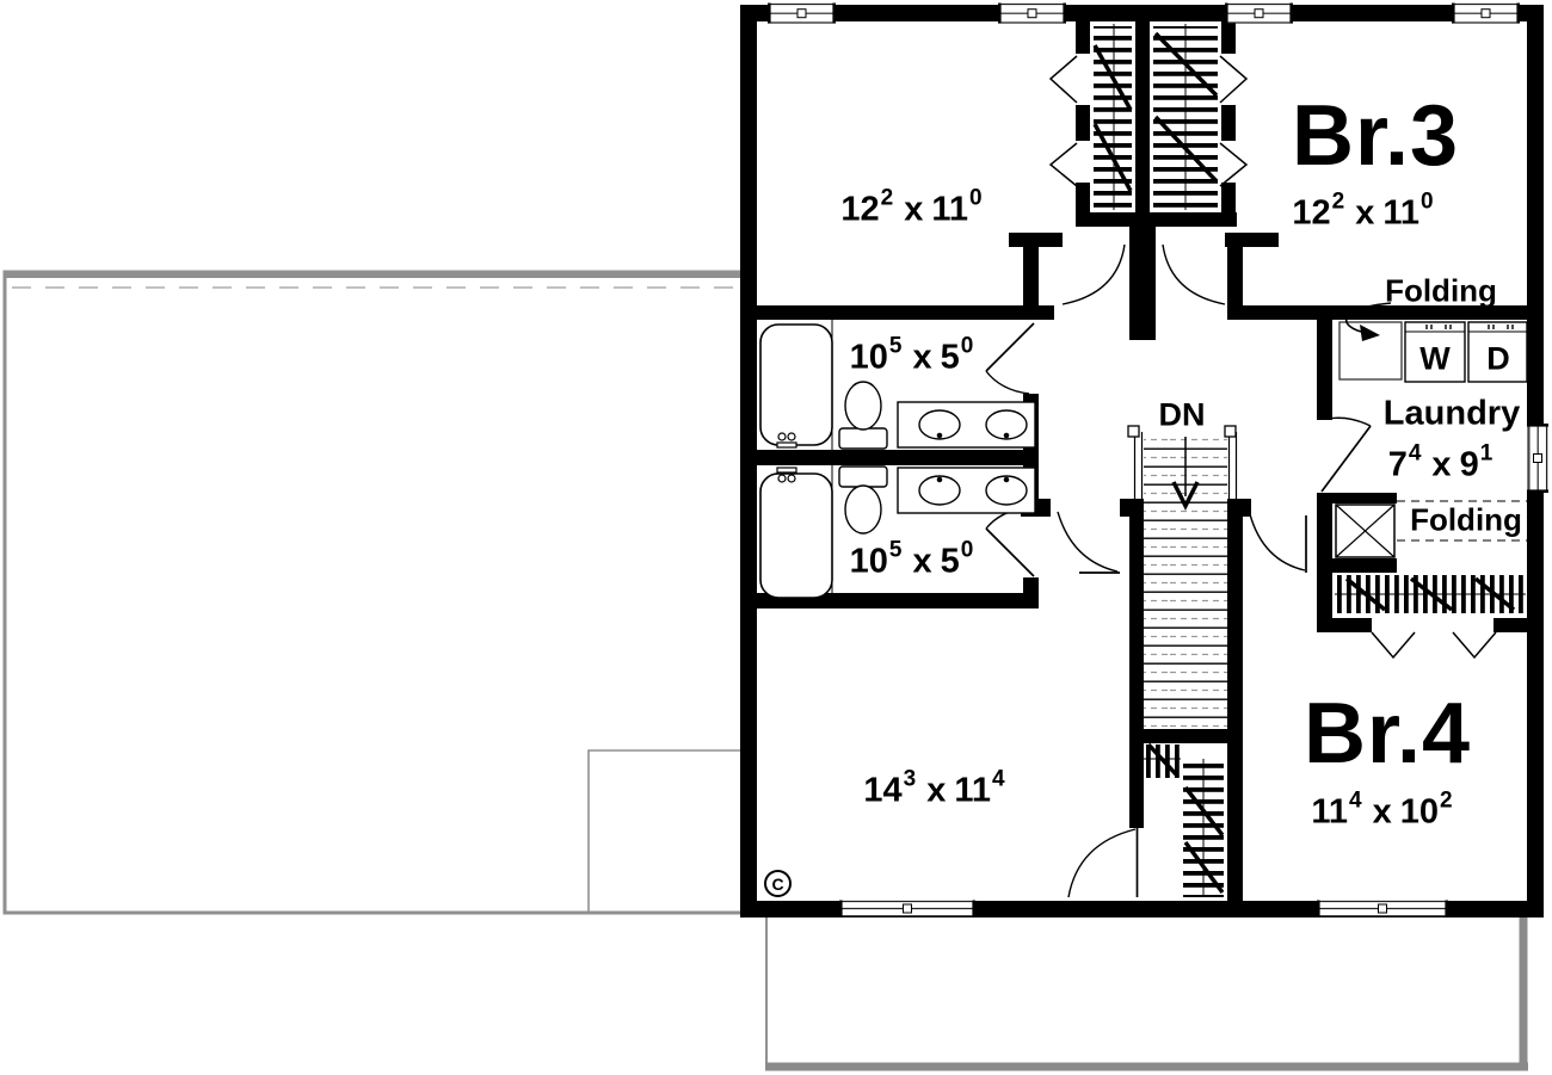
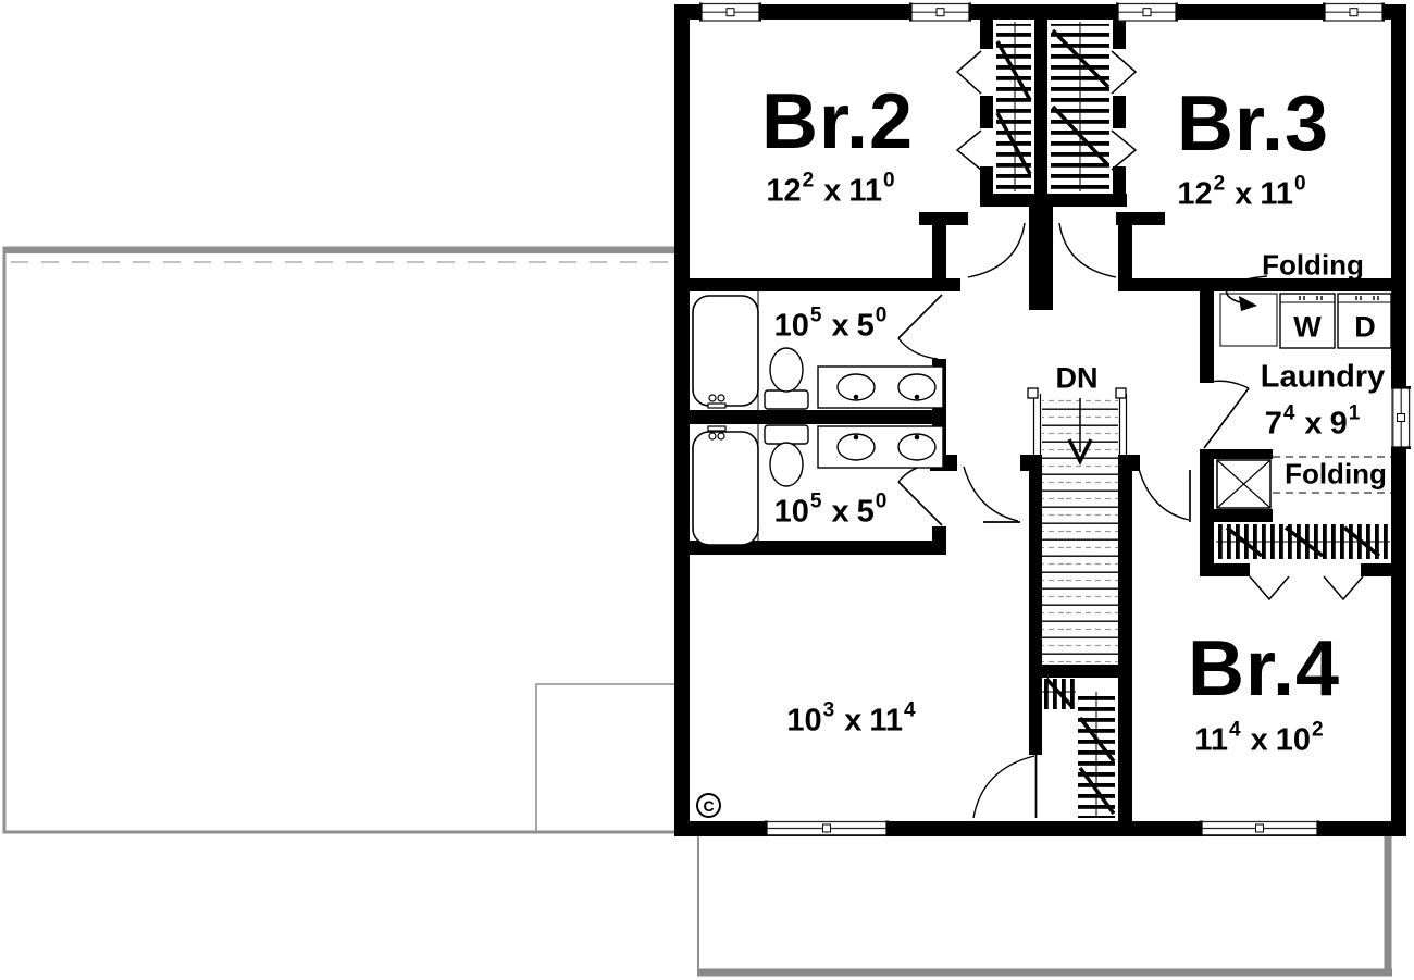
+ Br.2
  122 x 110
  Br.3
  122 x 110
- 143 x 114
+ 103 x 114
  Br.4
  114 x 102
  Laundry
  74 x 91
  105 x 50
  105 x 50
  Folding
  Folding
  W
  D
  DN
  C
